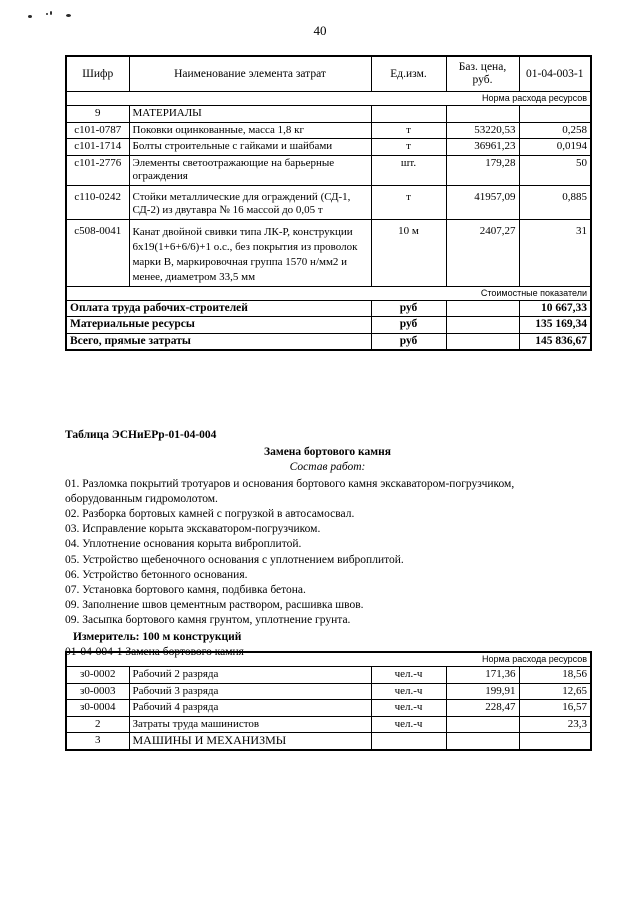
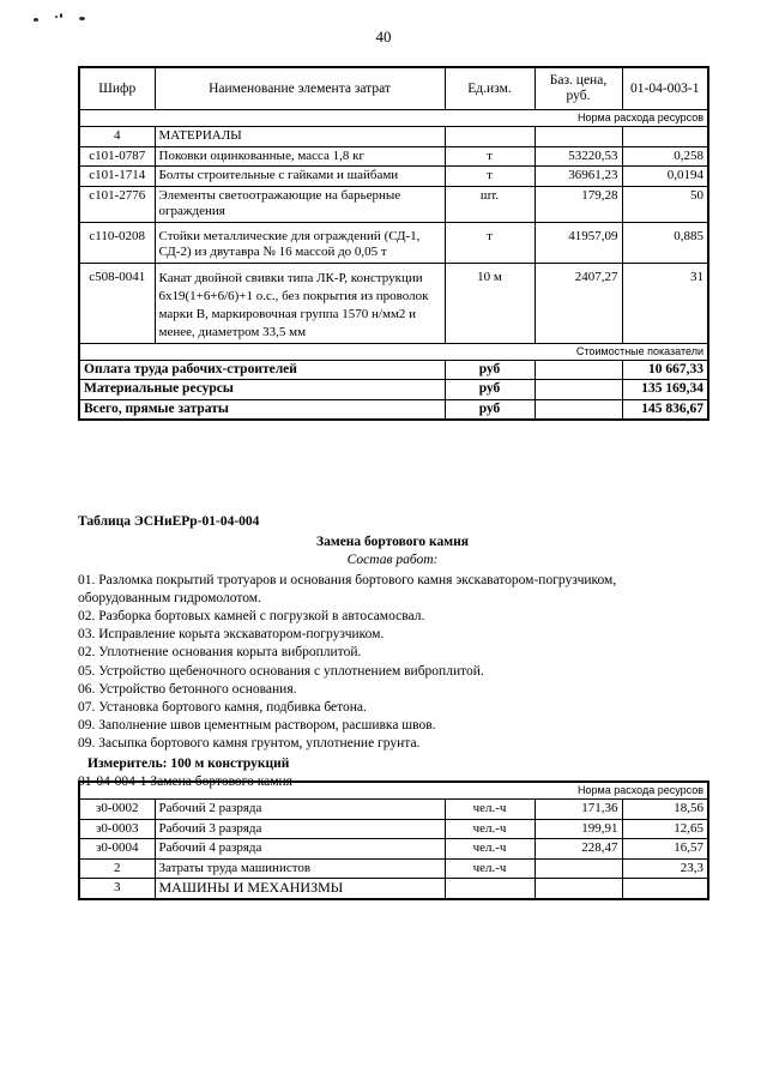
  40
  Шифр	Наименование элемента затрат	Ед.изм.	Баз. цена, руб.	01-04-003-1
  Норма расхода ресурсов
- 9	МАТЕРИАЛЫ
+ 4	МАТЕРИАЛЫ
  с101-0787	Поковки оцинкованные, масса 1,8 кг	т	53220,53	0,258
  с101-1714	Болты строительные с гайками и шайбами	т	36961,23	0,0194
  с101-2776	Элементы светоотражающие на барьерные ограждения	шт.	179,28	50
- с110-0242	Стойки металлические для ограждений (СД-1, СД-2) из двутавра № 16 массой до 0,05 т	т	41957,09	0,885
+ с110-0208	Стойки металлические для ограждений (СД-1, СД-2) из двутавра № 16 массой до 0,05 т	т	41957,09	0,885
  с508-0041	Канат двойной свивки типа ЛК-Р, конструкции 6х19(1+6+6/6)+1 о.с., без покрытия из проволок марки В, маркировочная группа 1570 н/мм2 и менее, диаметром 33,5 мм	10 м	2407,27	31
  Стоимостные показатели
  Оплата труда рабочих-строителей	руб		10 667,33
  Материальные ресурсы	руб		135 169,34
  Всего, прямые затраты	руб		145 836,67
  Таблица ЭСНиЕРр-01-04-004
  Замена бортового камня
  Состав работ:
  01. Разломка покрытий тротуаров и основания бортового камня экскаватором-погрузчиком, оборудованным гидромолотом.
  02. Разборка бортовых камней с погрузкой в автосамосвал.
  03. Исправление корыта экскаватором-погрузчиком.
- 04. Уплотнение основания корыта виброплитой.
+ 02. Уплотнение основания корыта виброплитой.
  05. Устройство щебеночного основания с уплотнением виброплитой.
  06. Устройство бетонного основания.
  07. Установка бортового камня, подбивка бетона.
  09. Заполнение швов цементным раствором, расшивка швов.
  09. Засыпка бортового камня грунтом, уплотнение грунта.
  Измеритель: 100 м конструкций
  01-04-004-1 Замена бортового камня
  Норма расхода ресурсов
  з0-0002	Рабочий 2 разряда	чел.-ч	171,36	18,56
  з0-0003	Рабочий 3 разряда	чел.-ч	199,91	12,65
  з0-0004	Рабочий 4 разряда	чел.-ч	228,47	16,57
  2	Затраты труда машинистов	чел.-ч		23,3
  3	МАШИНЫ И МЕХАНИЗМЫ
